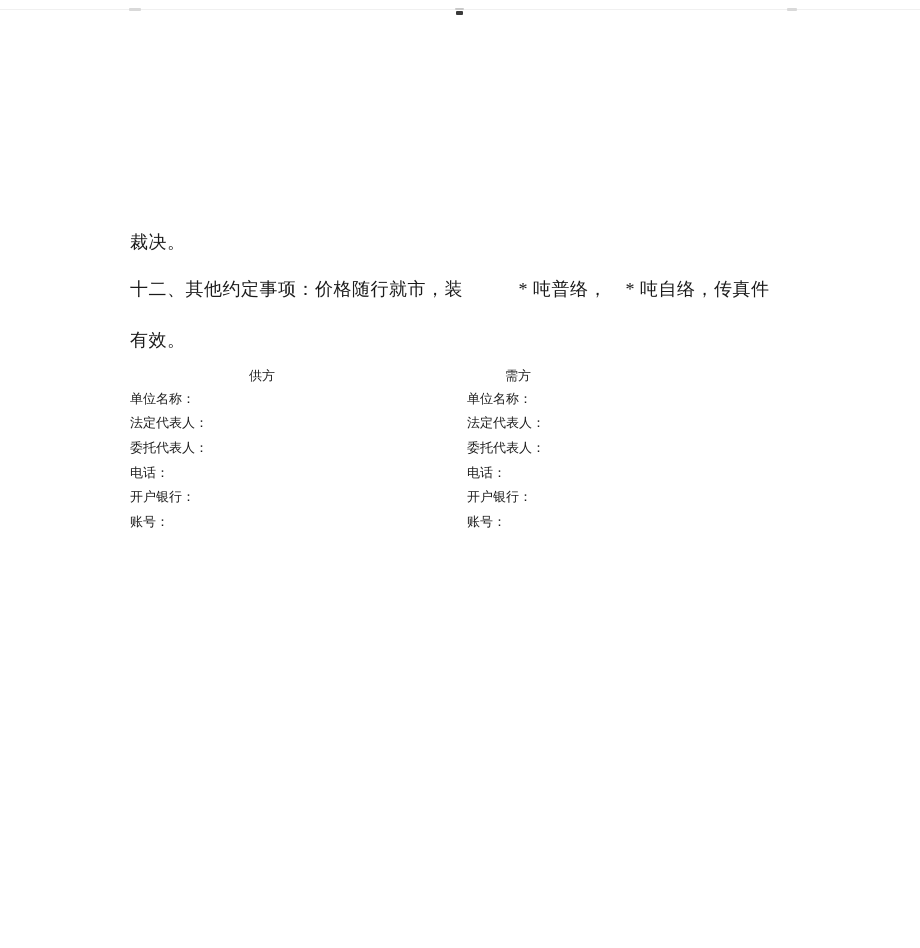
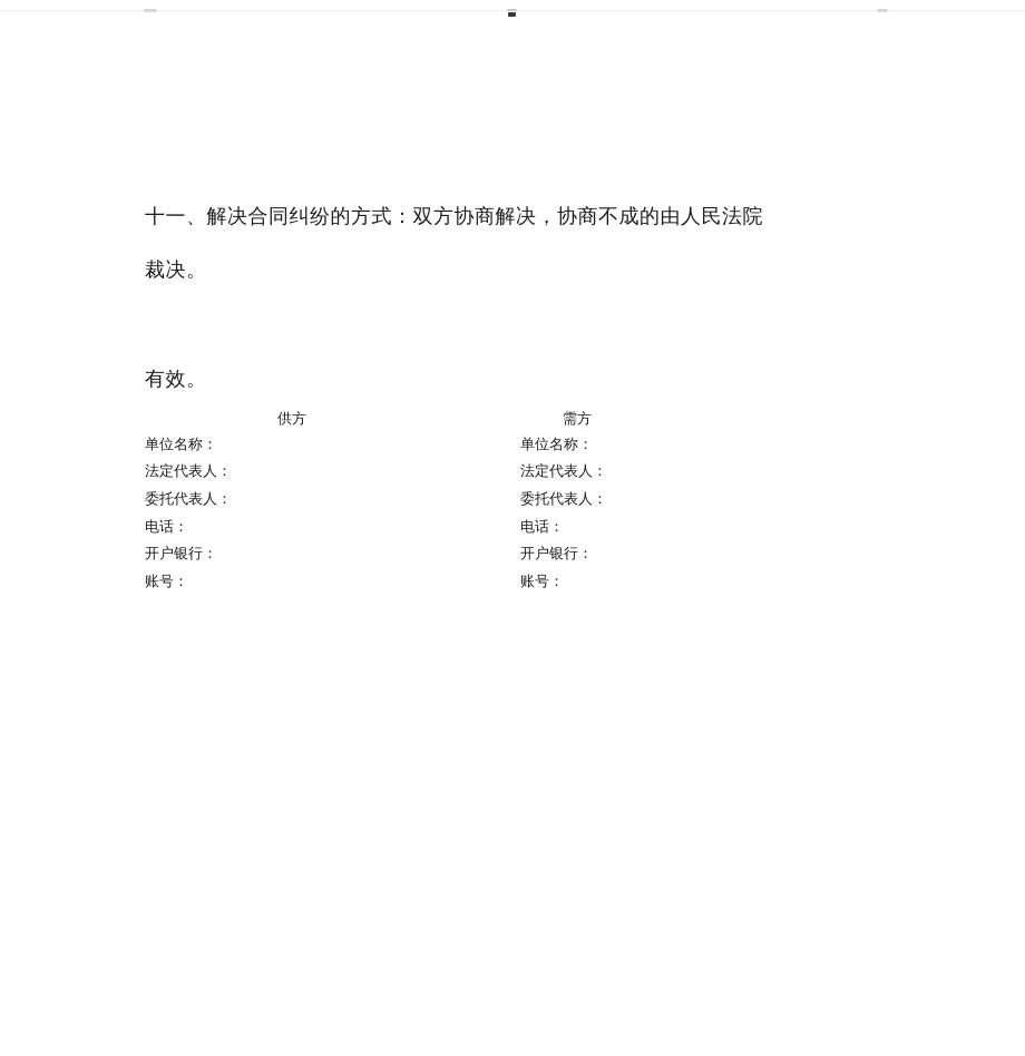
+ 十一、解决合同纠纷的方式：双方协商解决，协商不成的由人民法院
  裁决。
- 十二、其他约定事项：价格随行就市，装 * 吨普络， * 吨自络，传真件
  有效。
  供方
  需方
  单位名称：
  法定代表人：
  委托代表人：
  电话：
  开户银行：
  账号：
  单位名称：
  法定代表人：
  委托代表人：
  电话：
  开户银行：
  账号：
